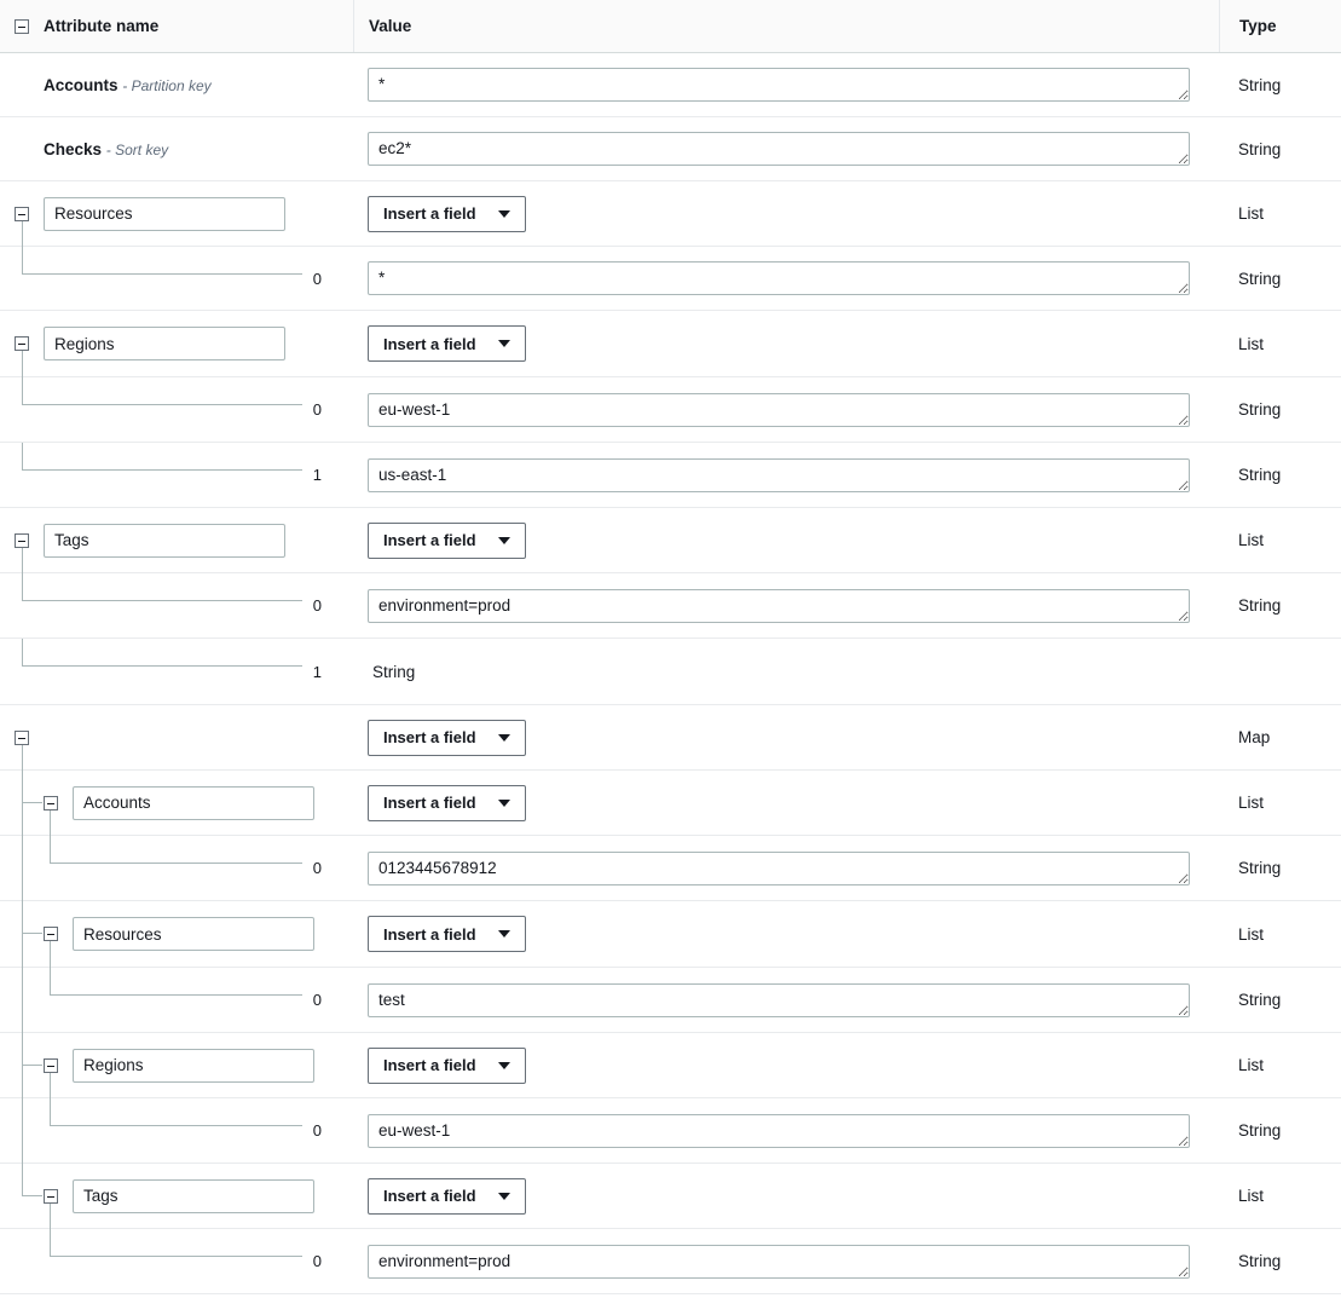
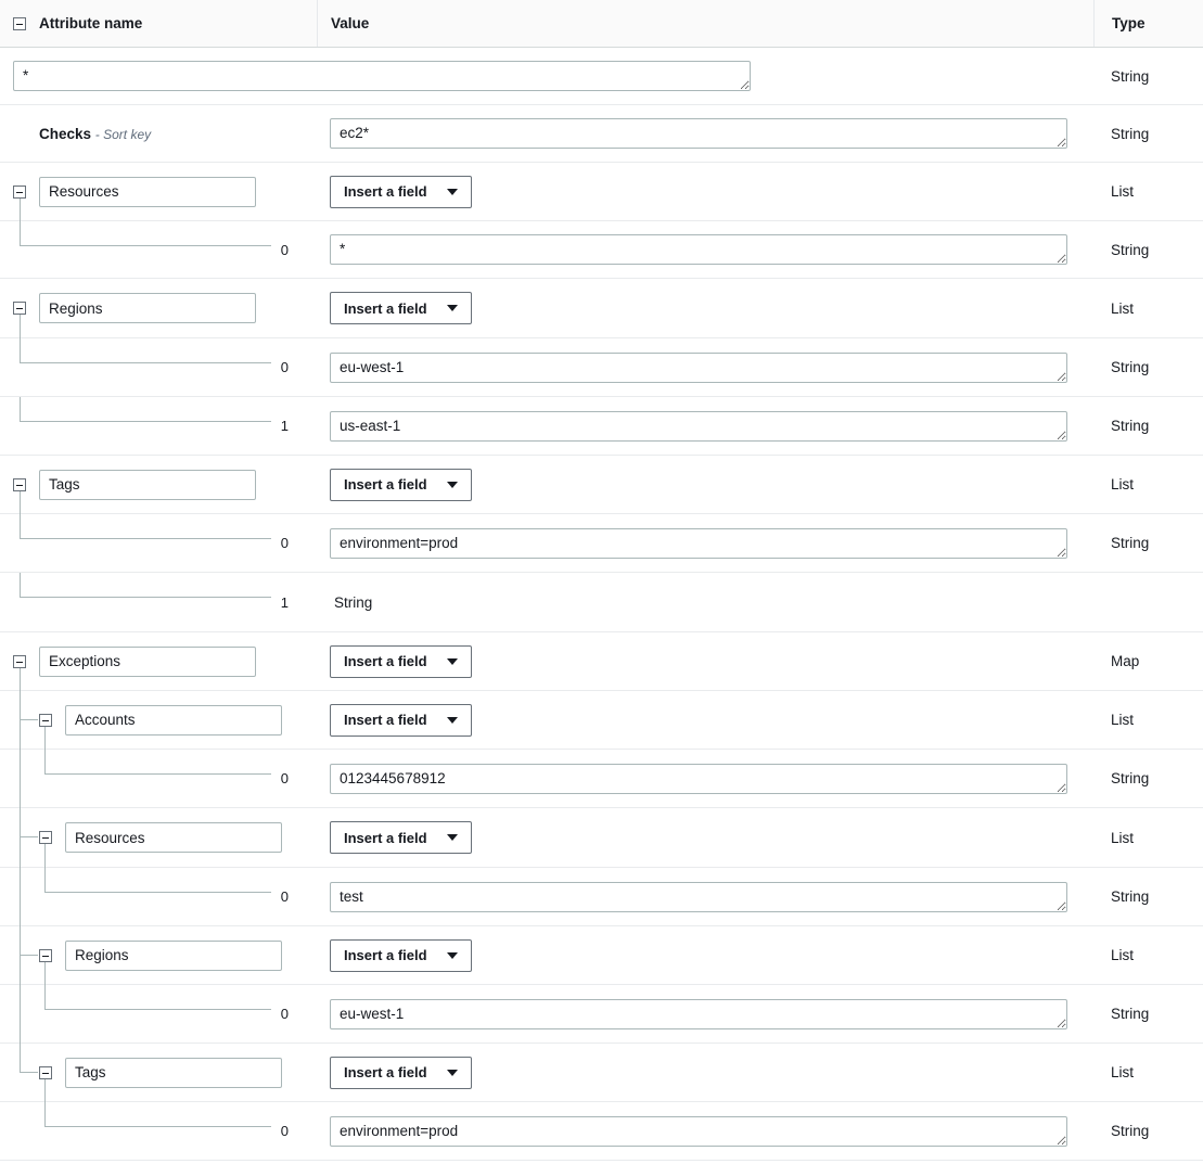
  Attribute name
  Value
  Type
- Accounts - Partition key
  *
  String
  Checks - Sort key
  ec2*
  String
  Resources
  Insert a field
  List
  0
  *
  String
  Regions
  Insert a field
  List
  0
  eu-west-1
  String
  1
  us-east-1
  String
  Tags
  Insert a field
  List
  0
  environment=prod
  String
  1
  String
+ Exceptions
  Insert a field
  Map
  Accounts
  Insert a field
  List
  0
  0123445678912
  String
  Resources
  Insert a field
  List
  0
  test
  String
  Regions
  Insert a field
  List
  0
  eu-west-1
  String
  Tags
  Insert a field
  List
  0
  environment=prod
  String
